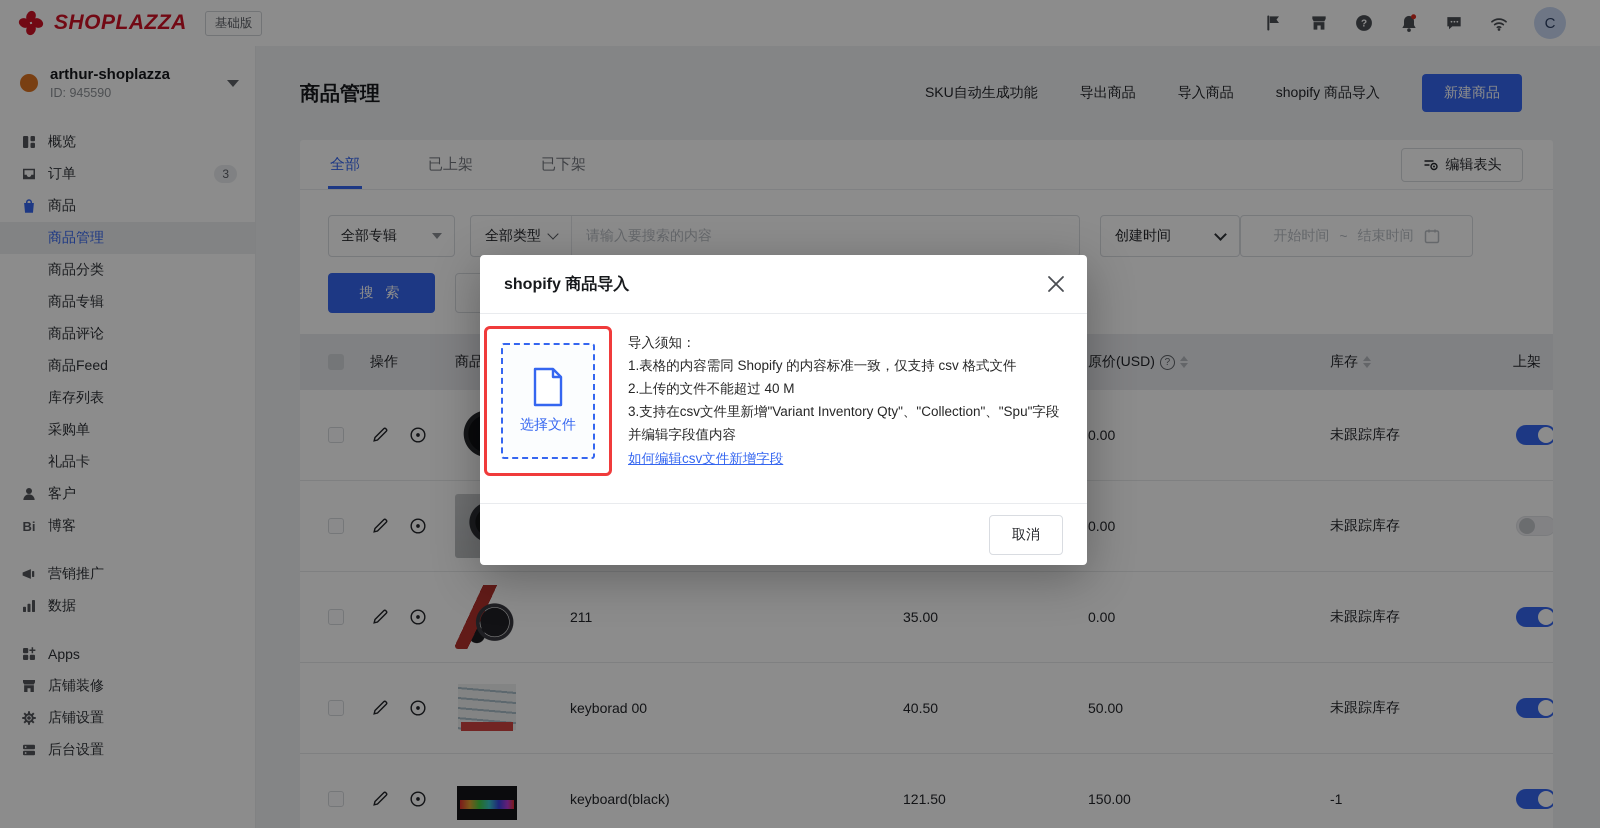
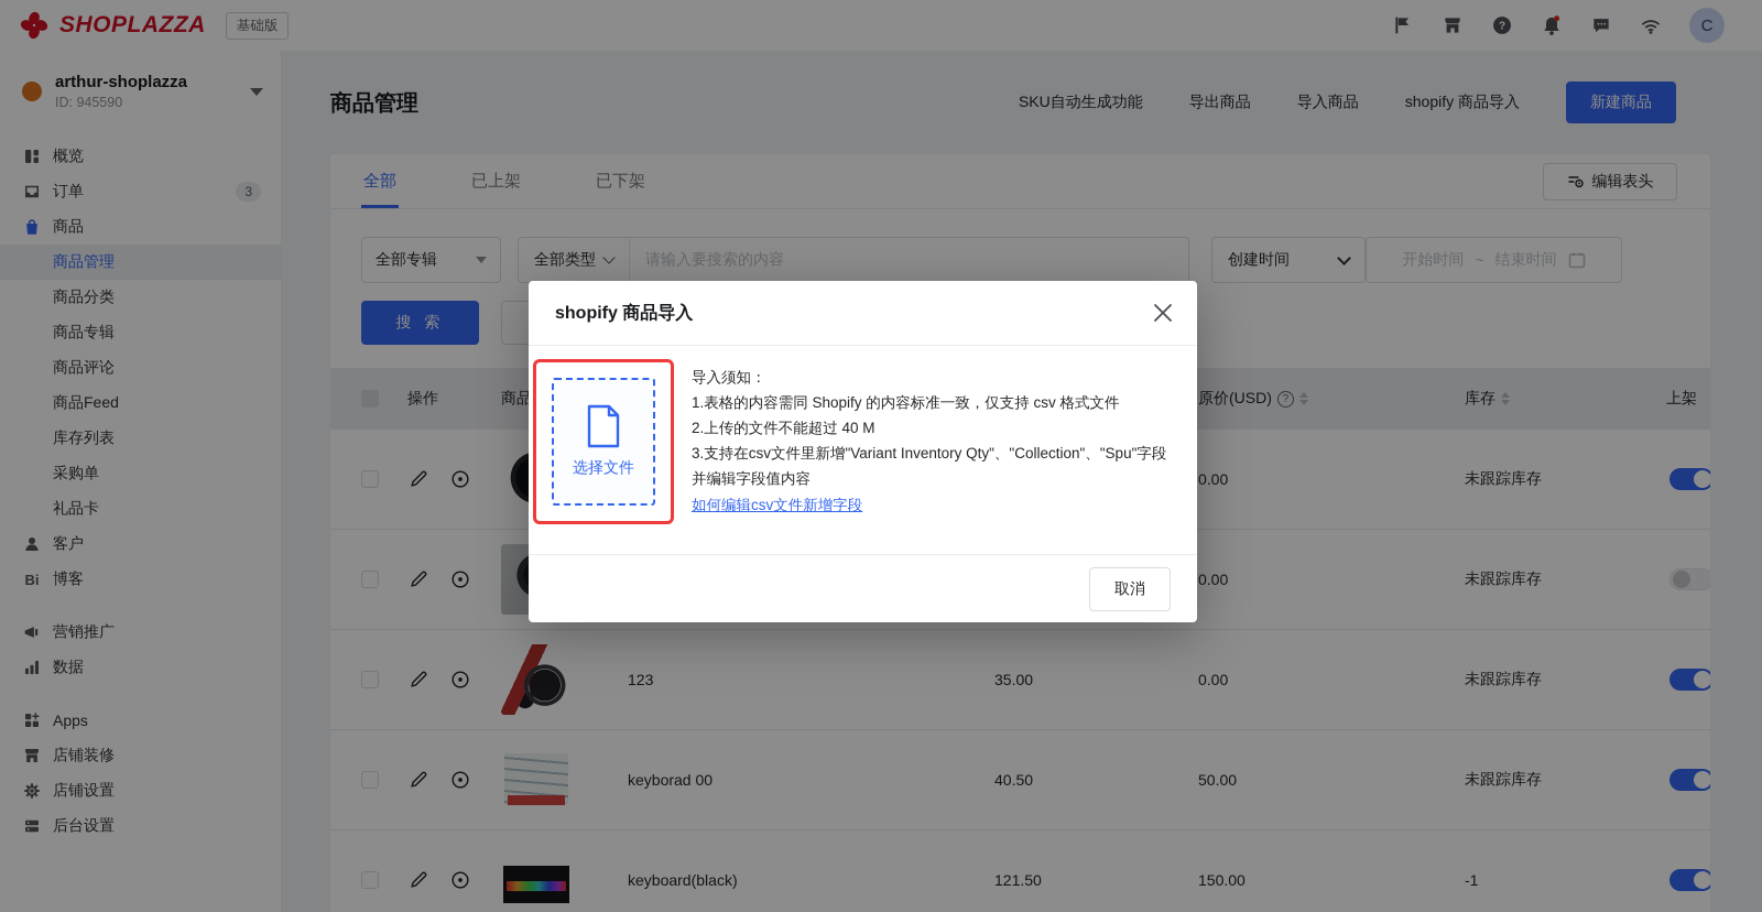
  SHOPLAZZA
  基础版
  ?
  C
  arthur-shoplazza
  ID: 945590
  概览
  订单
  3
  商品
  商品管理
  商品分类
  商品专辑
  商品评论
  商品Feed
  库存列表
  采购单
  礼品卡
  客户
  Bi
  博客
  营销推广
  数据
  Apps
  店铺装修
  店铺设置
  后台设置
  商品管理
  SKU自动生成功能
  导出商品
  导入商品
  shopify 商品导入
  新建商品
  全部
  已上架
  已下架
  编辑表头
  全部专辑
  全部类型
  请输入要搜索的内容
  创建时间
  开始时间
  ~
  结束时间
  搜 索
  操作
  商品
  原价(USD)
  ?
  库存
  上架
  0.00
  未跟踪库存
  0.00
  未跟踪库存
- 211
+ 123
  35.00
  0.00
  未跟踪库存
  keyborad 00
  40.50
  50.00
  未跟踪库存
  keyboard(black)
  121.50
  150.00
  -1
  shopify 商品导入
  选择文件
  导入须知：
  1.表格的内容需同 Shopify 的内容标准一致，仅支持 csv 格式文件
  2.上传的文件不能超过 40 M
  3.支持在csv文件里新增"Variant Inventory Qty"、"Collection"、"Spu"字段并编辑字段值内容
  如何编辑csv文件新增字段
  取消
